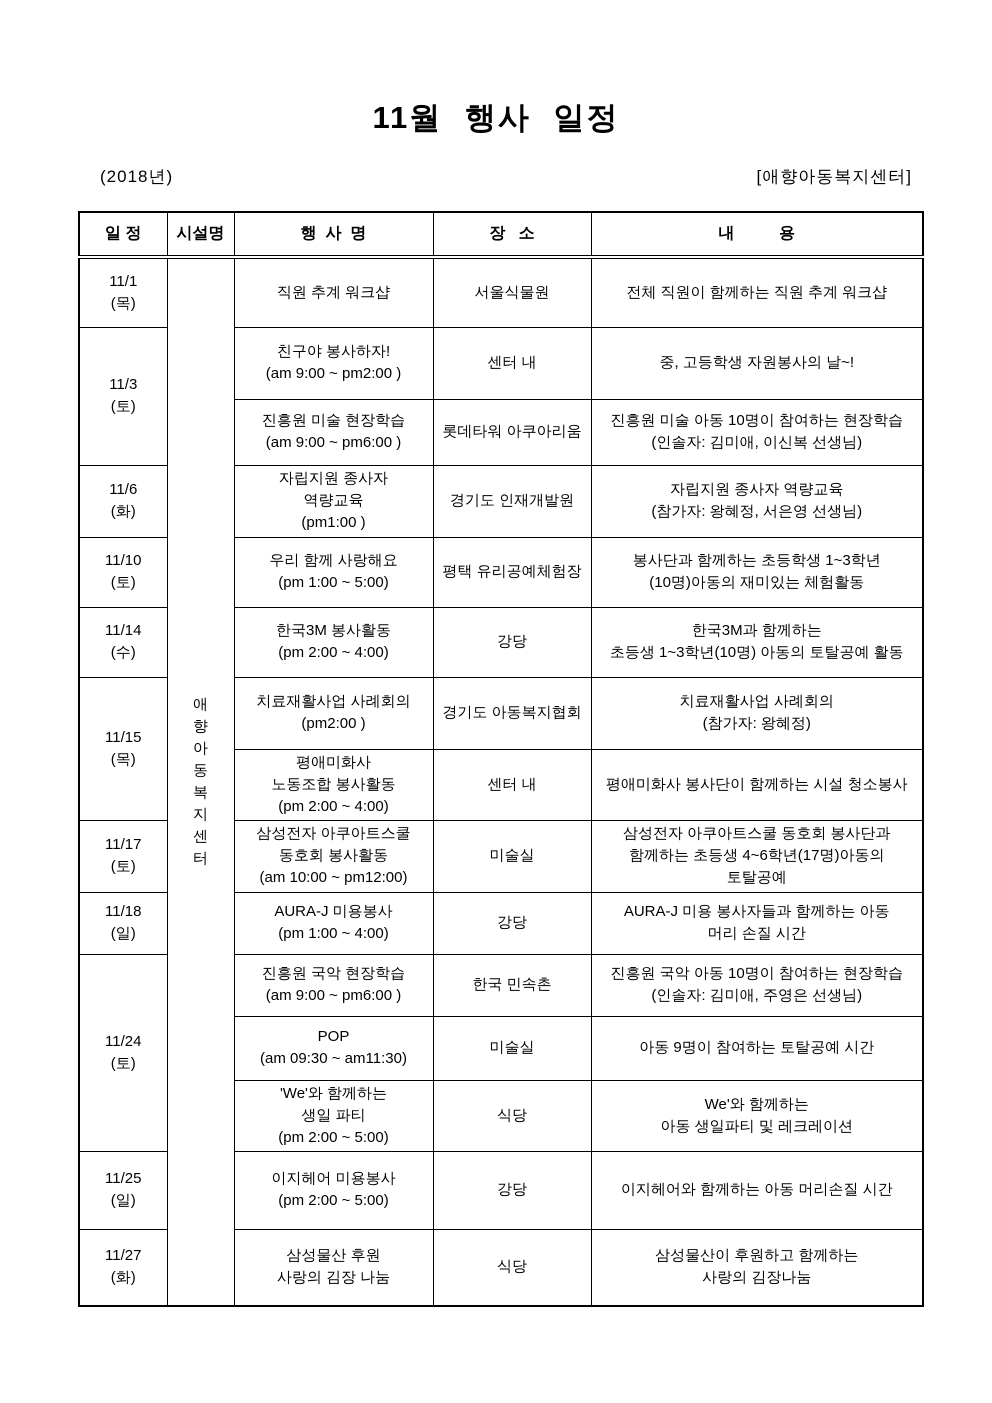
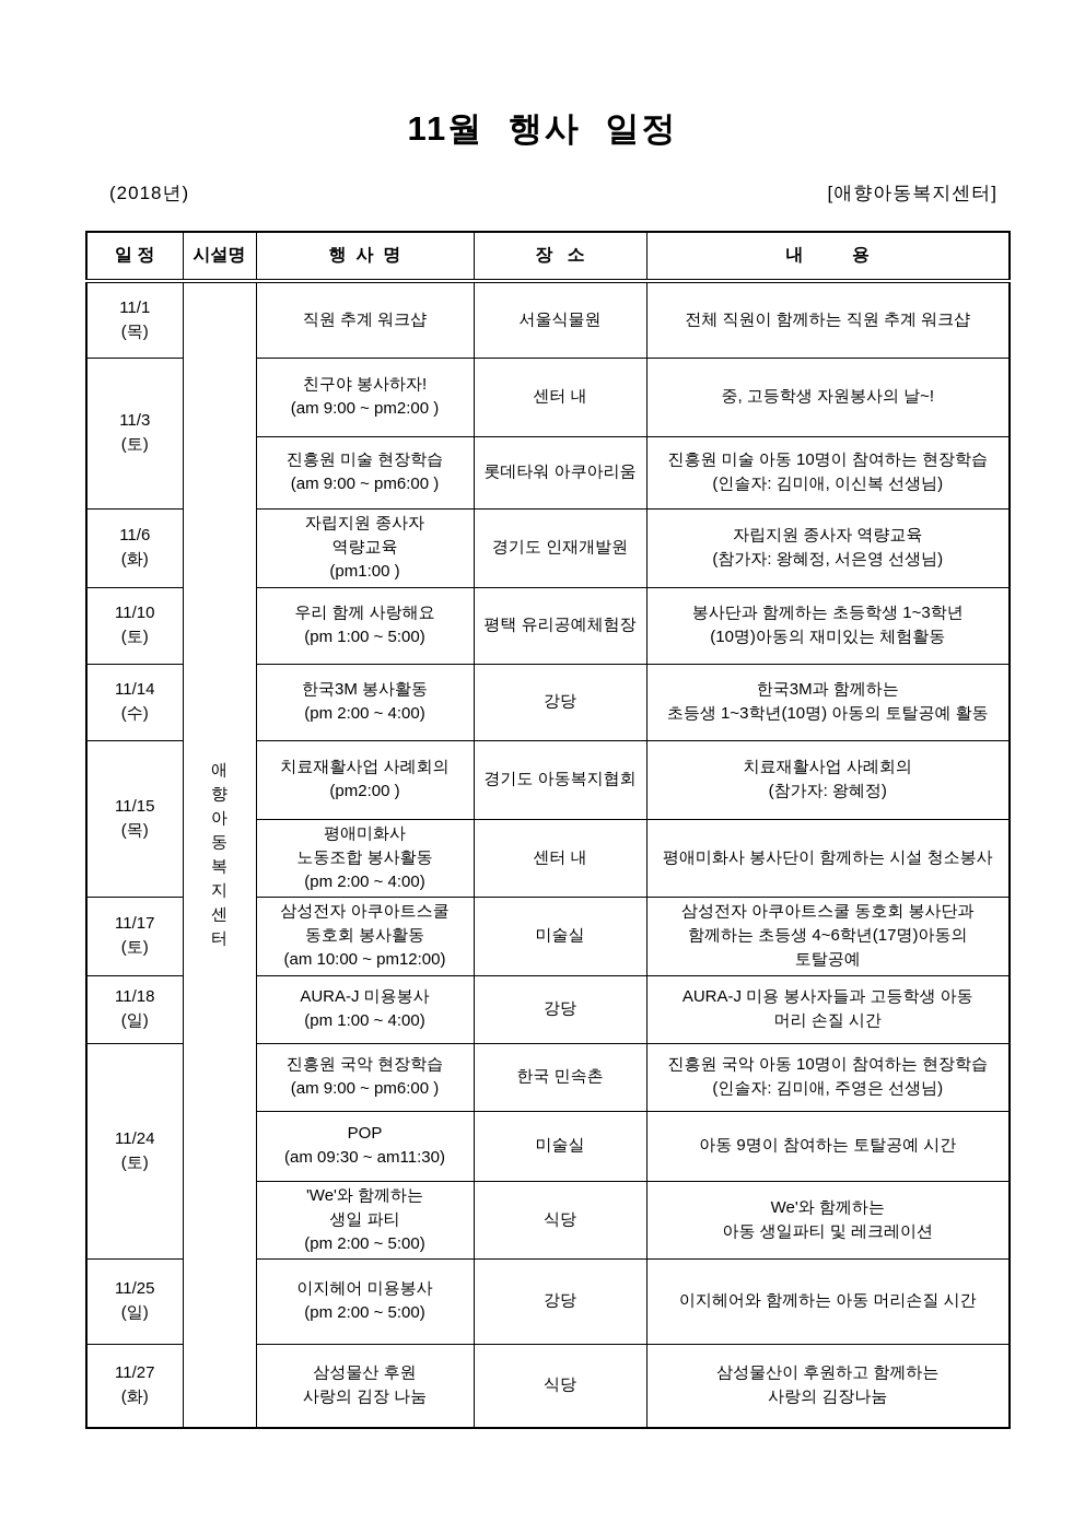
  11월 행사 일정
  (2018년)
  [애향아동복지센터]
  일 정	시설명	행 사 명	장 소	내 용
  11/1 (목)	애 향 아 동 복 지 센 터	직원 추계 워크샵	서울식물원	전체 직원이 함께하는 직원 추계 워크샵
  11/3 (토)	친구야 봉사하자! (am 9:00 ~ pm2:00 )	센터 내	중, 고등학생 자원봉사의 날~!
  진흥원 미술 현장학습 (am 9:00 ~ pm6:00 )	롯데타워 아쿠아리움	진흥원 미술 아동 10명이 참여하는 현장학습 (인솔자: 김미애, 이신복 선생님)
  11/6 (화)	자립지원 종사자 역량교육 (pm1:00 )	경기도 인재개발원	자립지원 종사자 역량교육 (참가자: 왕혜정, 서은영 선생님)
  11/10 (토)	우리 함께 사랑해요 (pm 1:00 ~ 5:00)	평택 유리공예체험장	봉사단과 함께하는 초등학생 1~3학년 (10명)아동의 재미있는 체험활동
  11/14 (수)	한국3M 봉사활동 (pm 2:00 ~ 4:00)	강당	한국3M과 함께하는 초등생 1~3학년(10명) 아동의 토탈공예 활동
  11/15 (목)	치료재활사업 사례회의 (pm2:00 )	경기도 아동복지협회	치료재활사업 사례회의 (참가자: 왕혜정)
  평애미화사 노동조합 봉사활동 (pm 2:00 ~ 4:00)	센터 내	평애미화사 봉사단이 함께하는 시설 청소봉사
  11/17 (토)	삼성전자 아쿠아트스쿨 동호회 봉사활동 (am 10:00 ~ pm12:00)	미술실	삼성전자 아쿠아트스쿨 동호회 봉사단과 함께하는 초등생 4~6학년(17명)아동의 토탈공예
- 11/18 (일)	AURA-J 미용봉사 (pm 1:00 ~ 4:00)	강당	AURA-J 미용 봉사자들과 함께하는 아동 머리 손질 시간
+ 11/18 (일)	AURA-J 미용봉사 (pm 1:00 ~ 4:00)	강당	AURA-J 미용 봉사자들과 고등학생 아동 머리 손질 시간
  11/24 (토)	진흥원 국악 현장학습 (am 9:00 ~ pm6:00 )	한국 민속촌	진흥원 국악 아동 10명이 참여하는 현장학습 (인솔자: 김미애, 주영은 선생님)
  POP (am 09:30 ~ am11:30)	미술실	아동 9명이 참여하는 토탈공예 시간
  'We'와 함께하는 생일 파티 (pm 2:00 ~ 5:00)	식당	We'와 함께하는 아동 생일파티 및 레크레이션
  11/25 (일)	이지헤어 미용봉사 (pm 2:00 ~ 5:00)	강당	이지헤어와 함께하는 아동 머리손질 시간
  11/27 (화)	삼성물산 후원 사랑의 김장 나눔	식당	삼성물산이 후원하고 함께하는 사랑의 김장나눔
